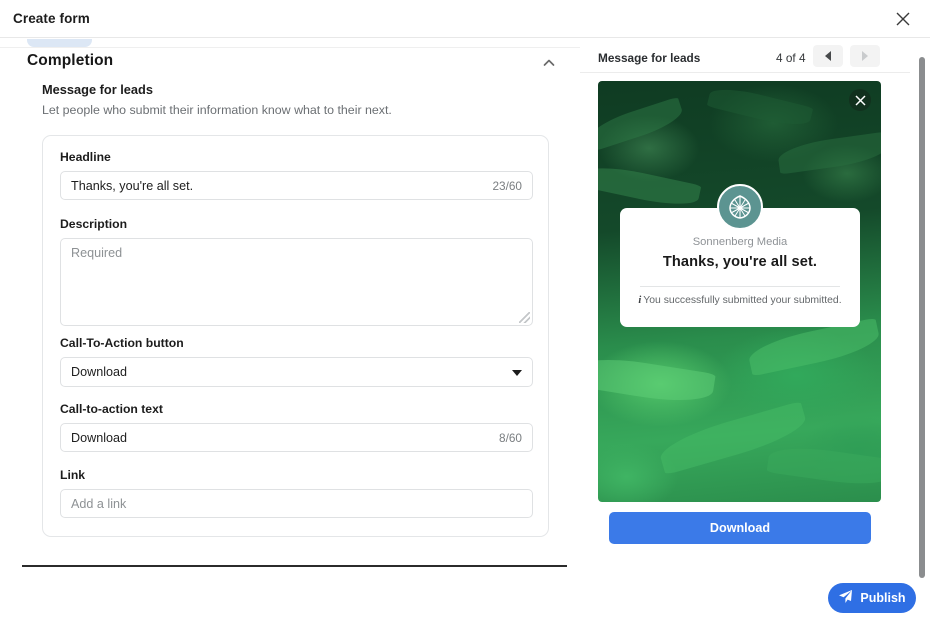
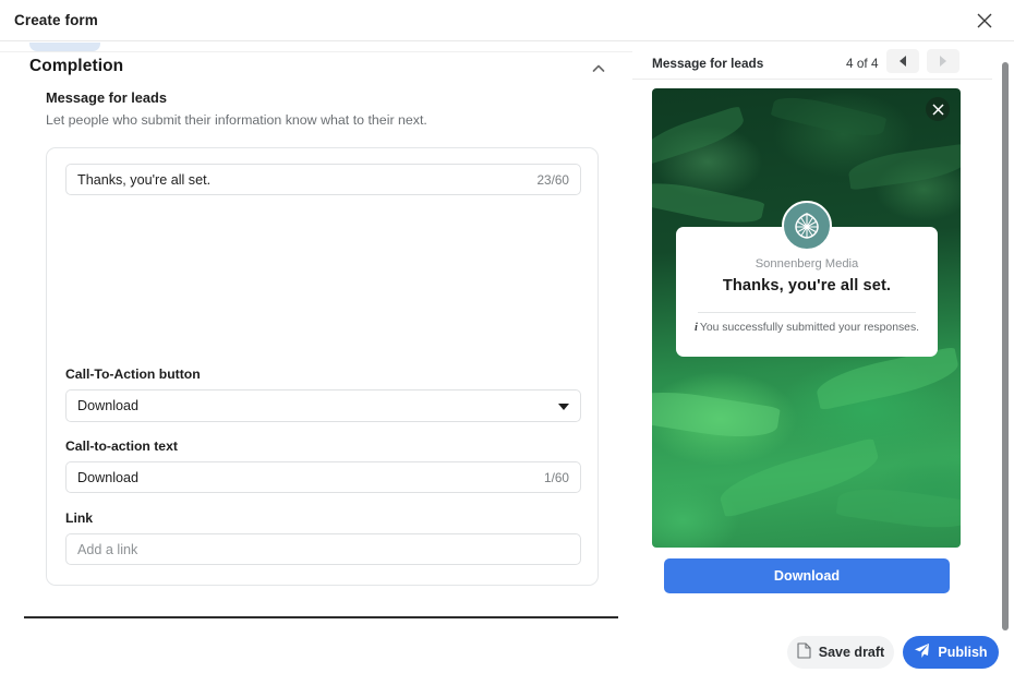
  Create form
  Completion
  Message for leads
  Let people who submit their information know what to their next.
- Headline
  Thanks, you're all set.
  23/60
- Description
- Required
  Call-To-Action button
  Download
  Call-to-action text
  Download
- 8/60
+ 1/60
  Link
  Add a link
  Message for leads
  4 of 4
  Sonnenberg Media
  Thanks, you're all set.
- i You successfully submitted your submitted.
+ i You successfully submitted your responses.
  Download
+ Save draft
  Publish
